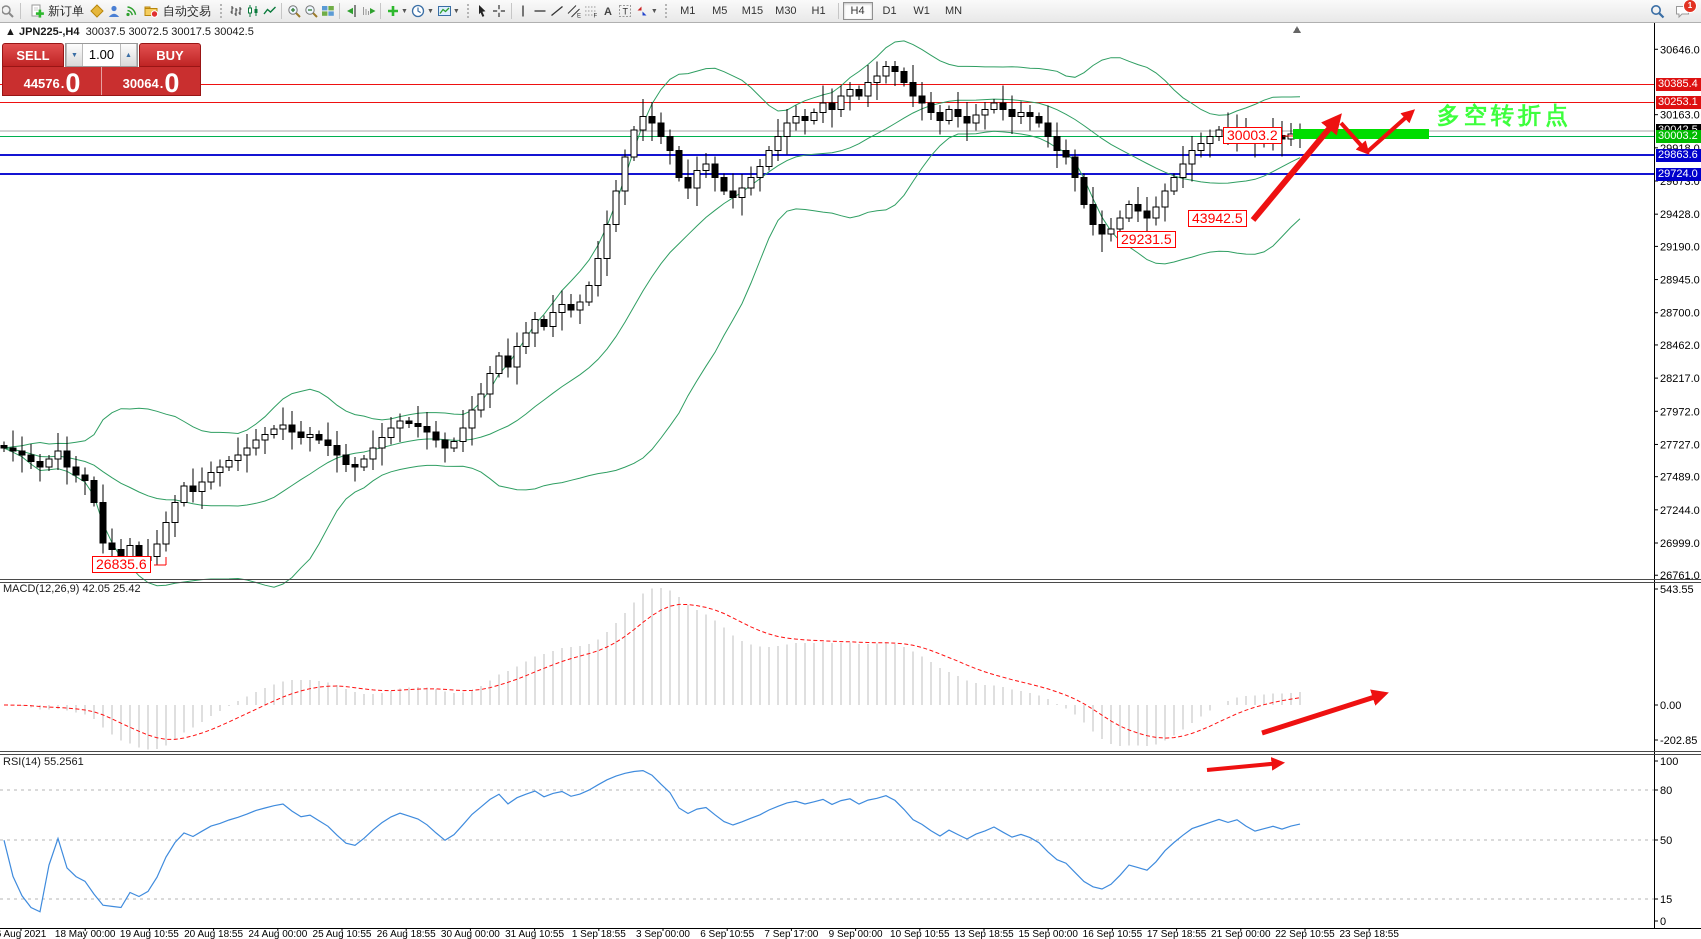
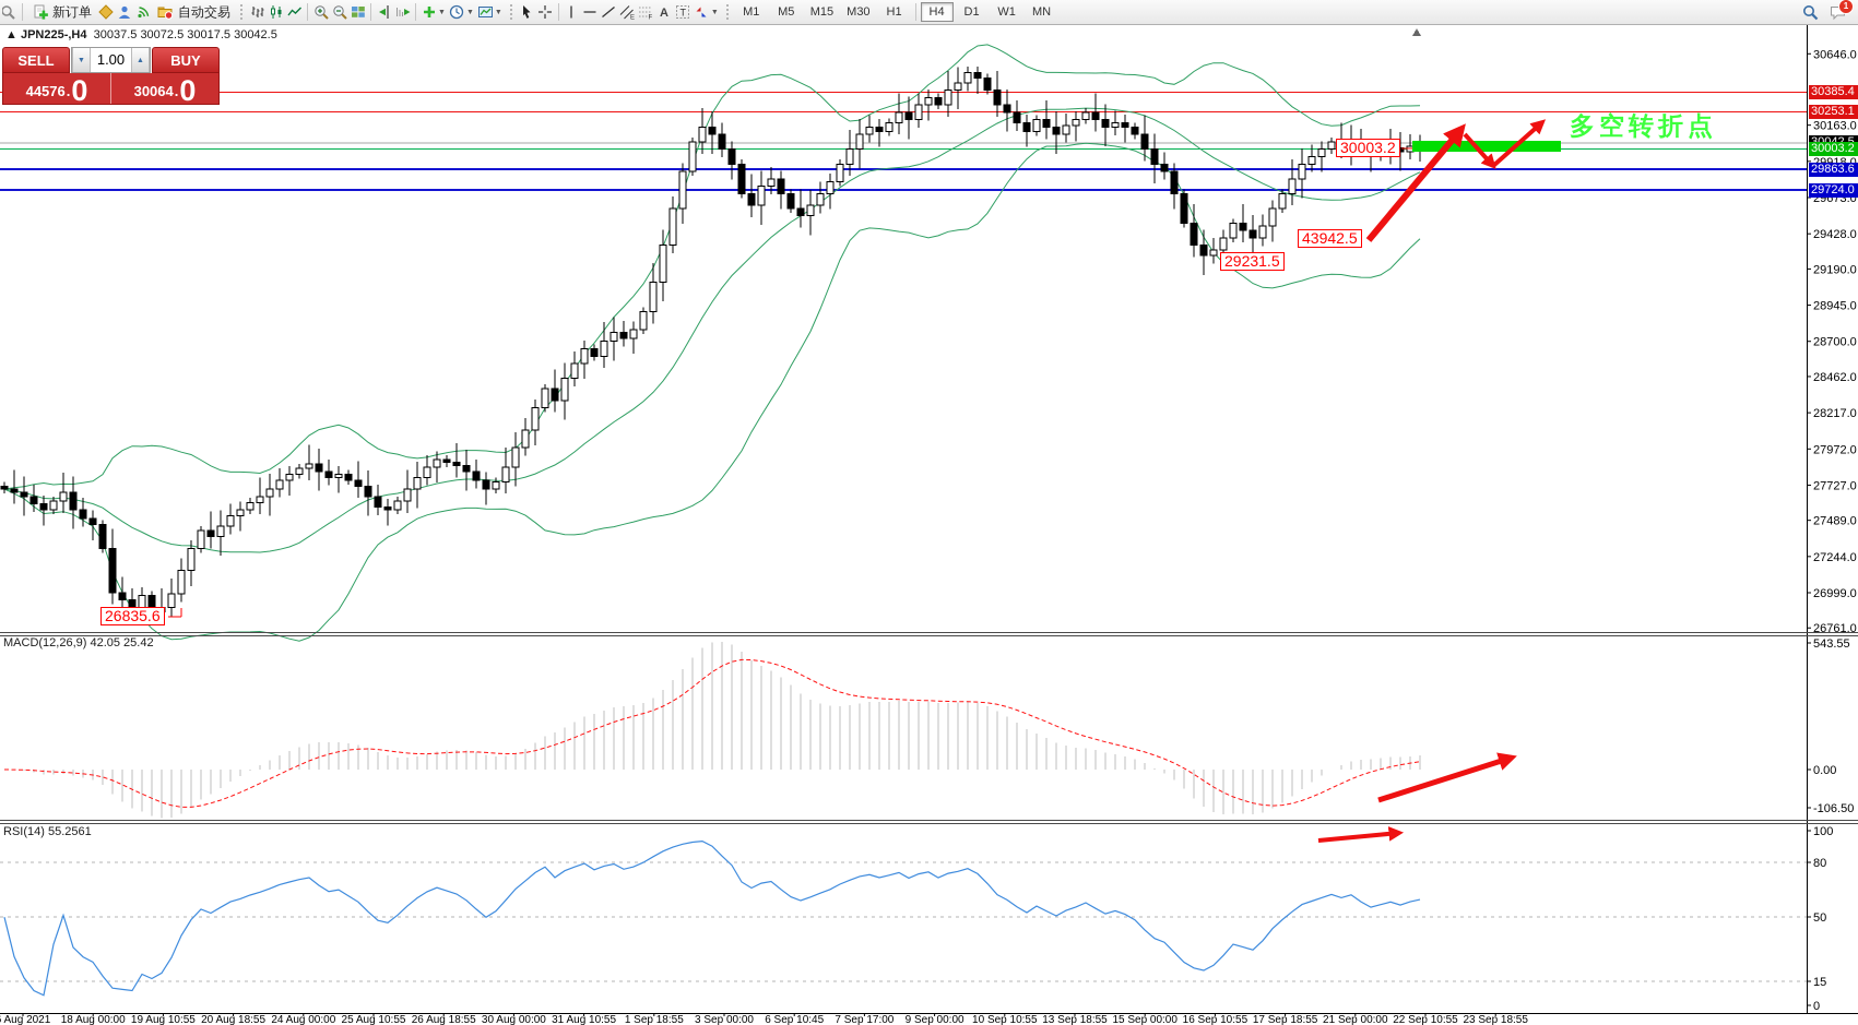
  新订单
  自动交易
  A
  T
  M1
  M5
  M15
  M30
  H1
  H4
  D1
  W1
  MN
  1
  30646.0
  30163.0
  29673.0
  29428.0
  29190.0
  28945.0
  28700.0
  28462.0
  28217.0
  27972.0
  27727.0
  27489.0
  27244.0
  26999.0
  26761.0
  543.55
  0.00
- -202.85
+ -106.50
  100
  80
  50
  15
  0
  Aug 2021
- 18 May 00:00
+ 18 Aug 00:00
  19 Aug 10:55
  20 Aug 18:55
  24 Aug 00:00
  25 Aug 10:55
  26 Aug 18:55
  30 Aug 00:00
  31 Aug 10:55
  1 Sep 18:55
  3 Sep 00:00
- 6 Sep 10:55
+ 6 Sep 10:45
  7 Sep 17:00
  9 Sep 00:00
  10 Sep 10:55
  13 Sep 18:55
  15 Sep 00:00
  16 Sep 10:55
  17 Sep 18:55
  21 Sep 00:00
  22 Sep 10:55
  23 Sep 18:55
  ▲ JPN225-,H4 30037.5 30072.5 30017.5 30042.5
  SELL
  1.00
  BUY
  44576
  .
  0
  30064
  .
  0
  MACD(12,26,9) 42.05 25.42
  RSI(14) 55.2561
  多空转折点
  30385.4
  30253.1
  29863.6
  29724.0
  30003.2
  30003.2
  43942.5
  29231.5
  26835.6
